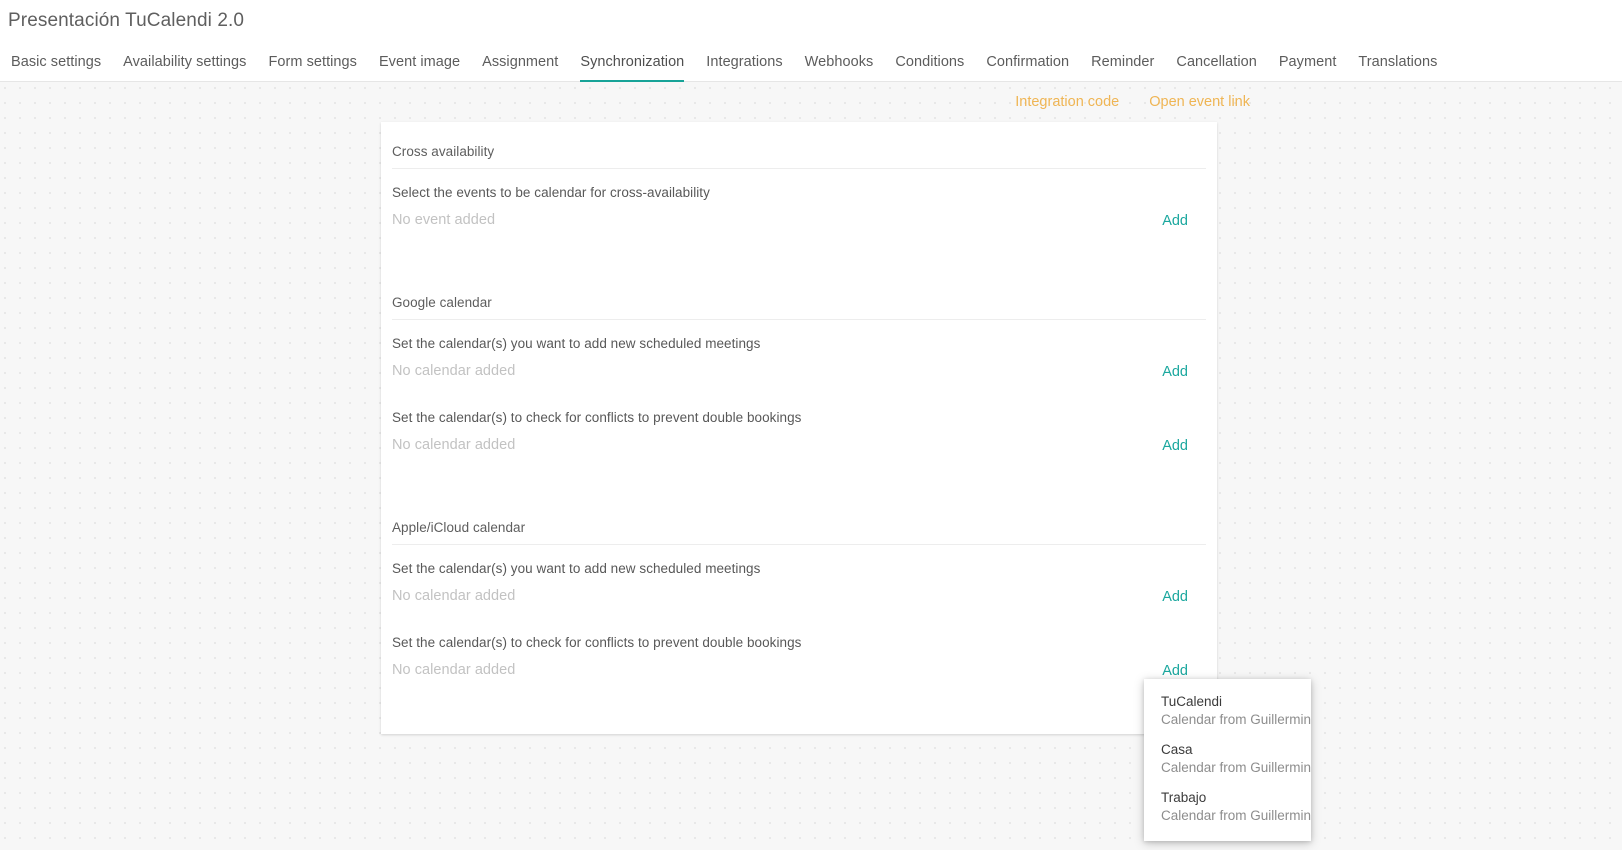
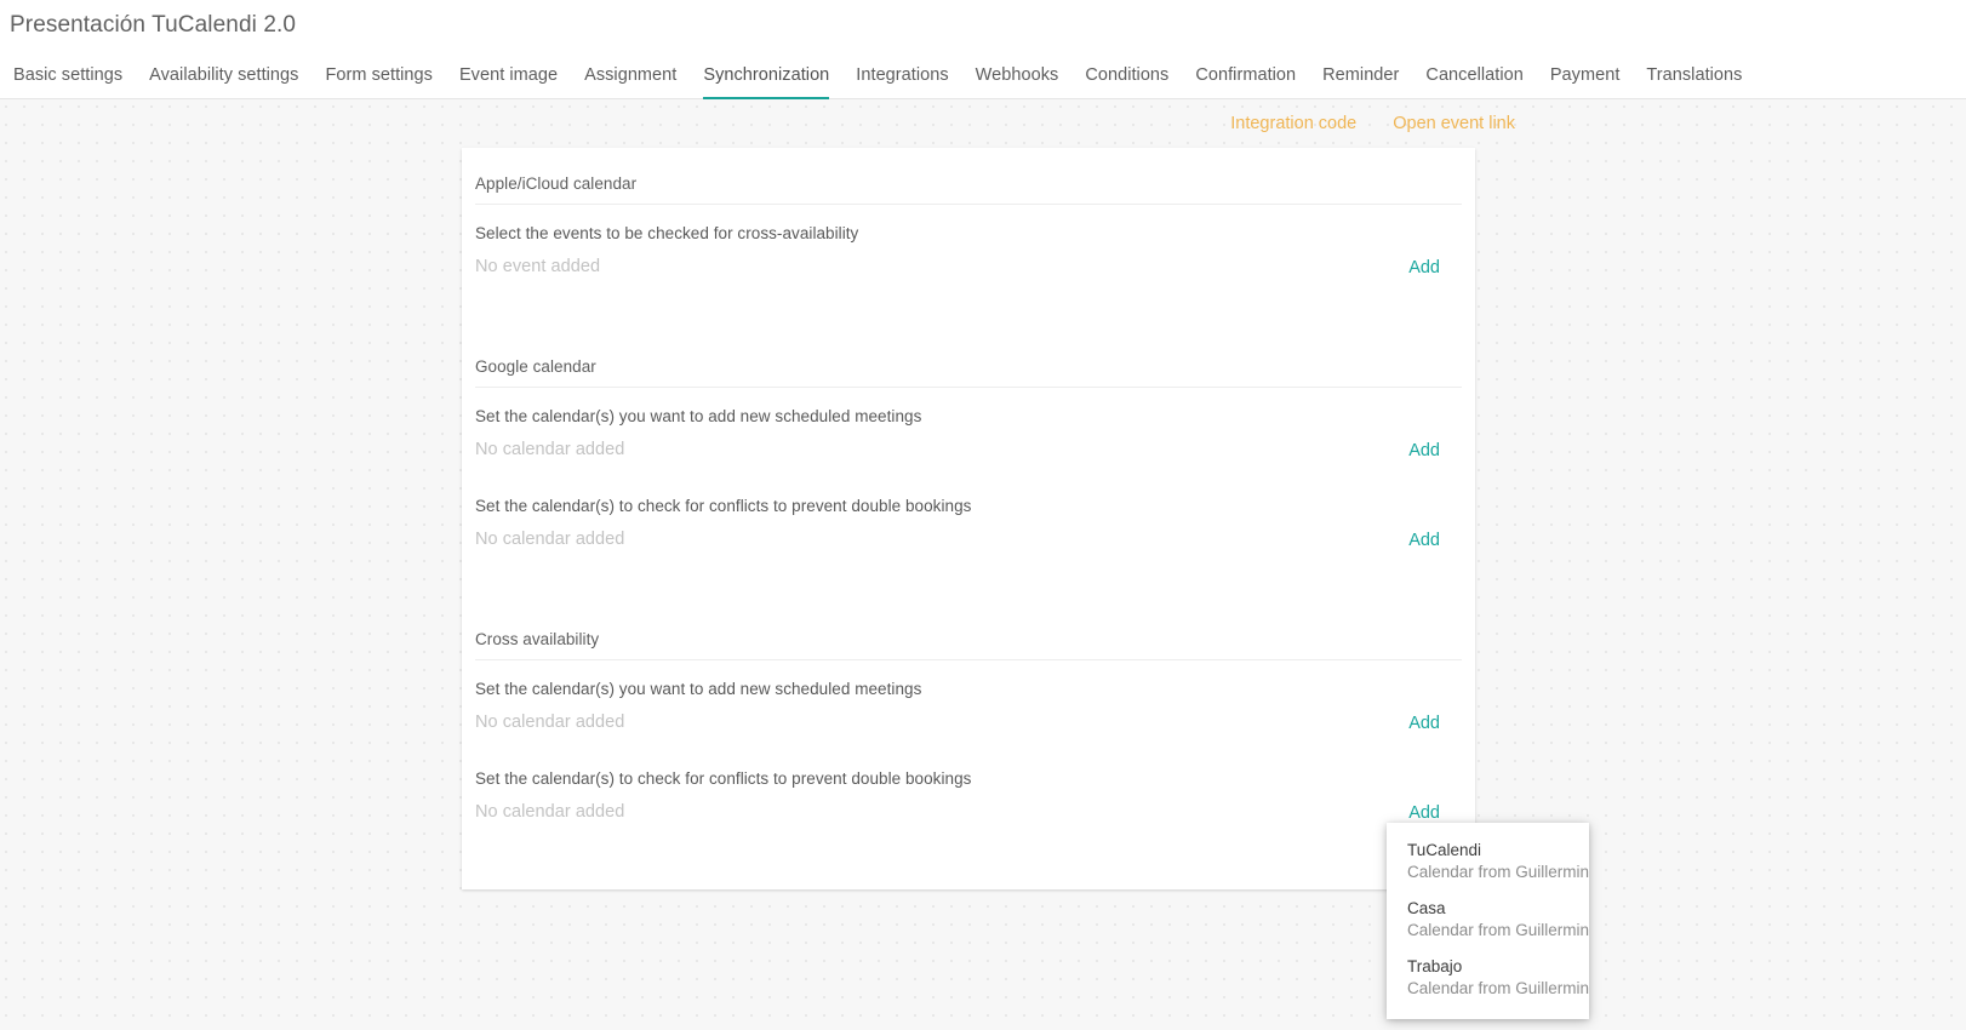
  Presentación TuCalendi 2.0
  Basic settings
  Availability settings
  Form settings
  Event image
  Assignment
  Synchronization
  Integrations
  Webhooks
  Conditions
  Confirmation
  Reminder
  Cancellation
  Payment
  Translations
  Integration code
  Open event link
- Cross availability
+ Apple/iCloud calendar
- Select the events to be calendar for cross-availability
+ Select the events to be checked for cross-availability
  No event added
  Add
  Google calendar
  Set the calendar(s) you want to add new scheduled meetings
  No calendar added
  Add
  Set the calendar(s) to check for conflicts to prevent double bookings
  No calendar added
  Add
- Apple/iCloud calendar
+ Cross availability
  Set the calendar(s) you want to add new scheduled meetings
  No calendar added
  Add
  Set the calendar(s) to check for conflicts to prevent double bookings
  No calendar added
  Add
  TuCalendi
  Calendar from Guillermin
  Casa
  Calendar from Guillermin
  Trabajo
  Calendar from Guillermin
